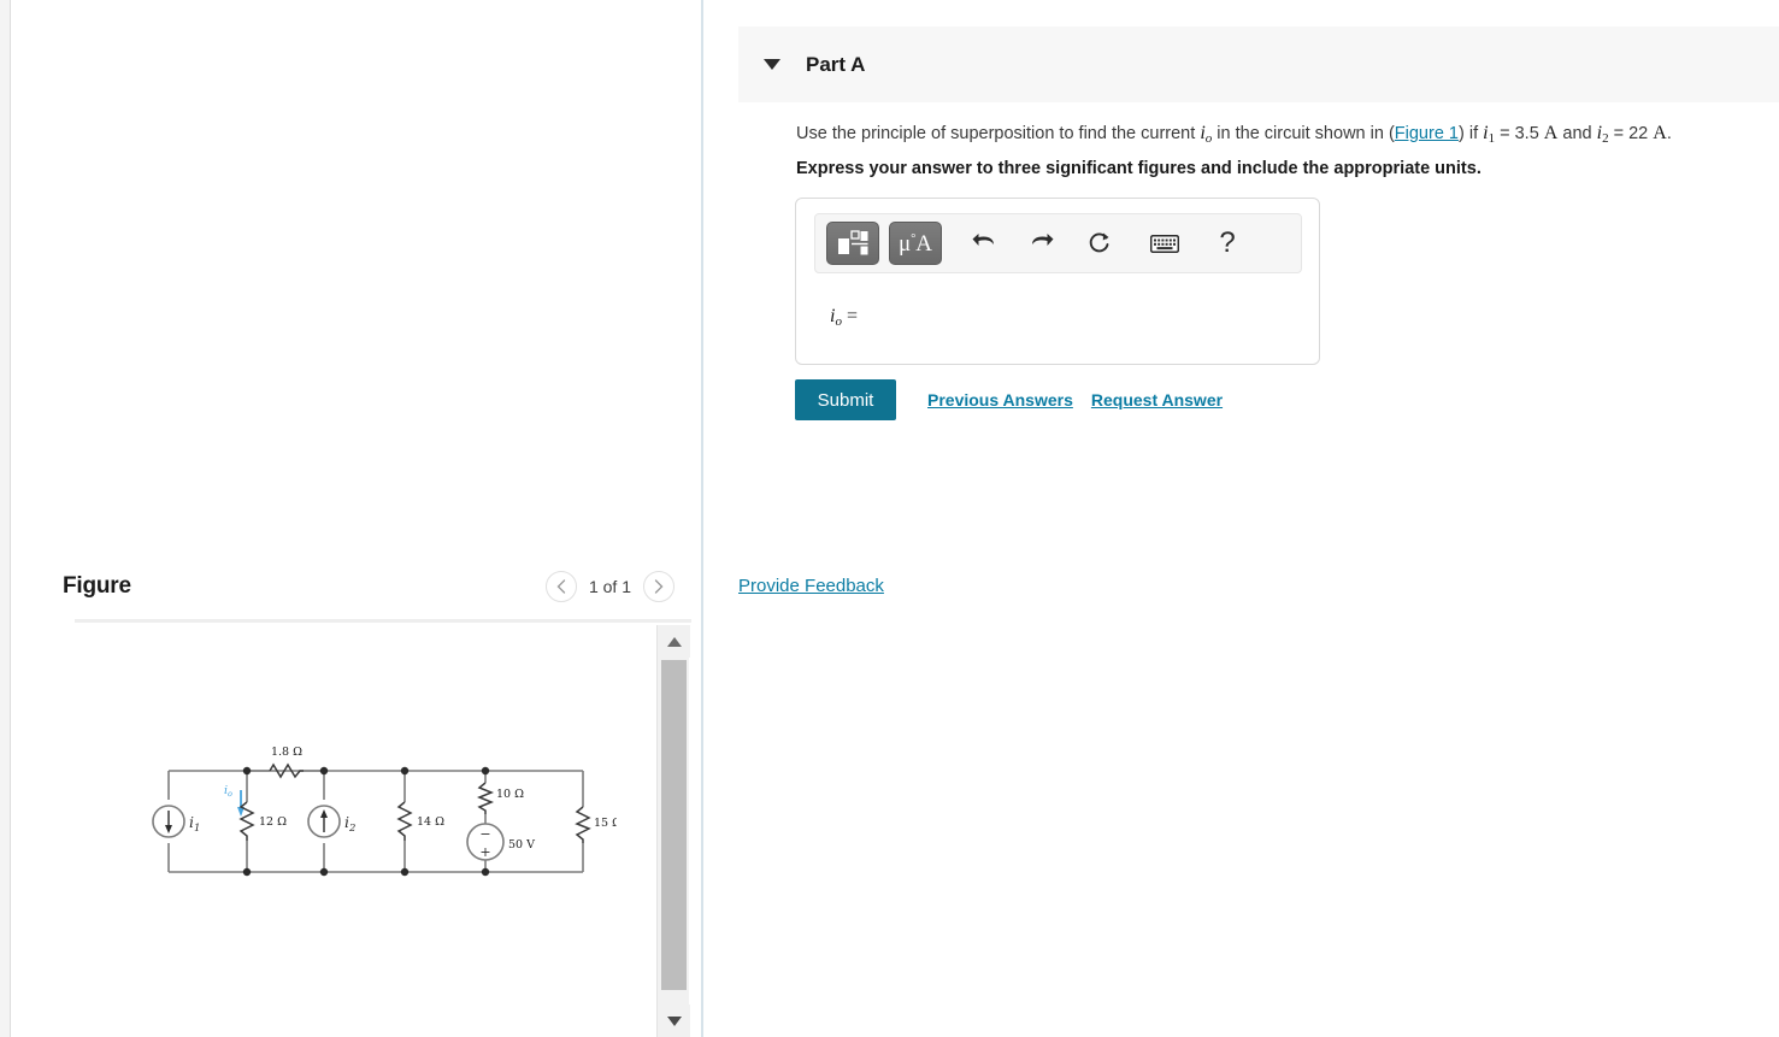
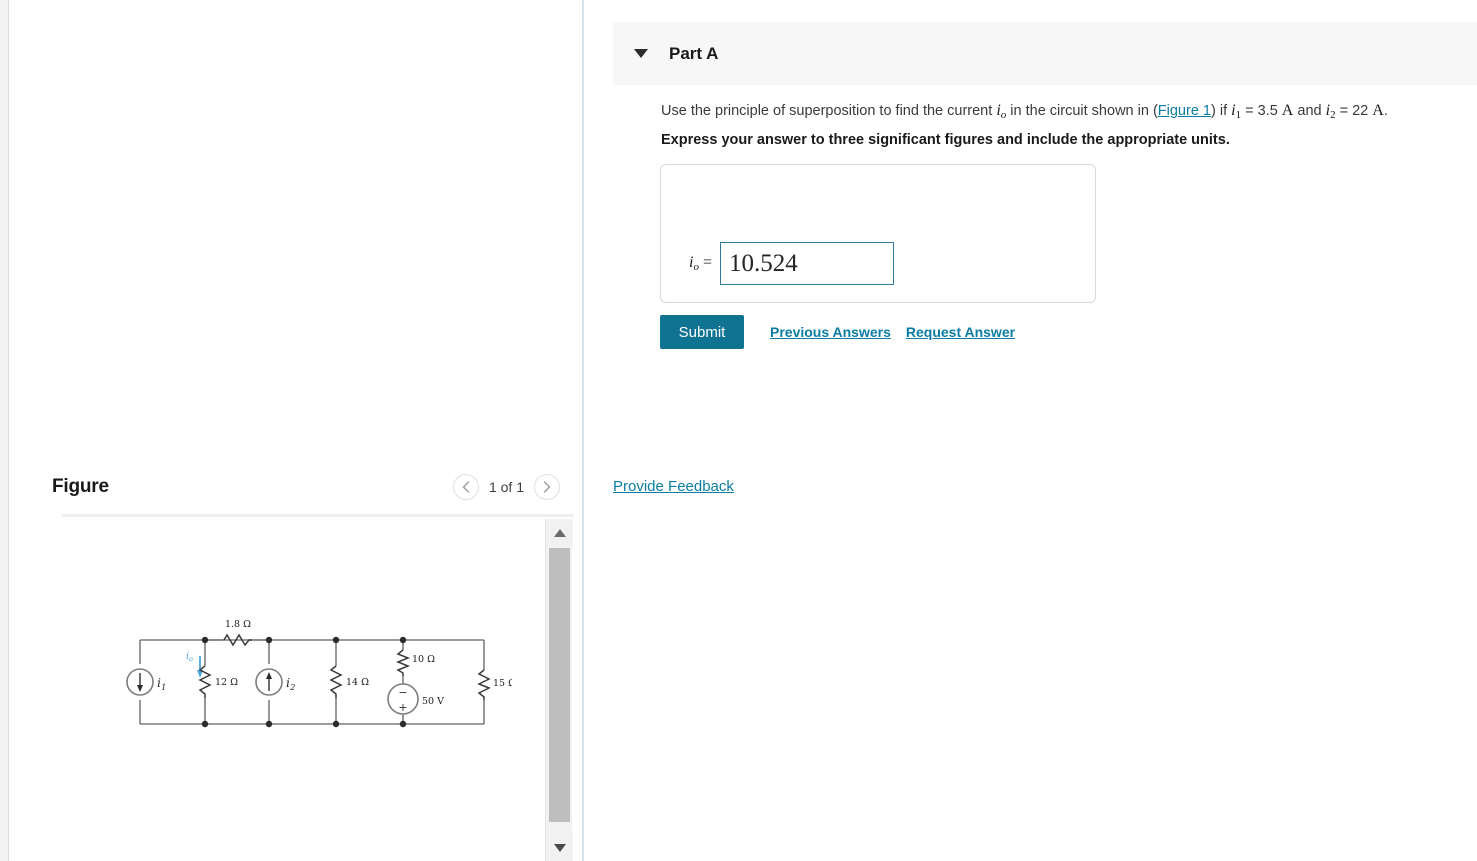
  Figure
  1 of 1
  1.8 Ω
  i1
  io
  12 Ω
  i2
  14 Ω
  10 Ω
  −
  +
  50 V
  Part A
  Use the principle of superposition to find the current io in the circuit shown in (Figure 1) if i1 = 3.5 A and i2 = 22 A.
  Express your answer to three significant figures and include the appropriate units.
- μ°A
- ?
  io =
+ 10.524
  Submit
  Previous Answers
  Request Answer
  Provide Feedback
